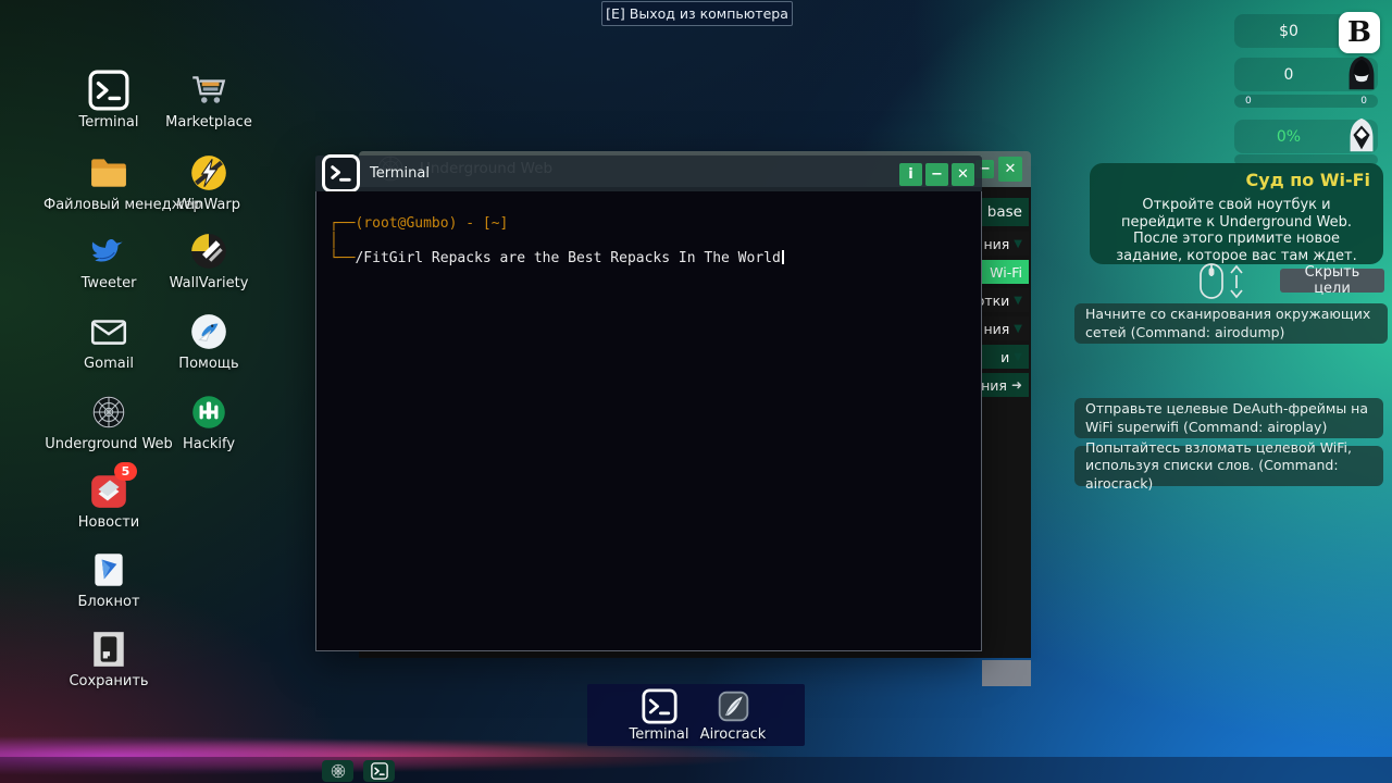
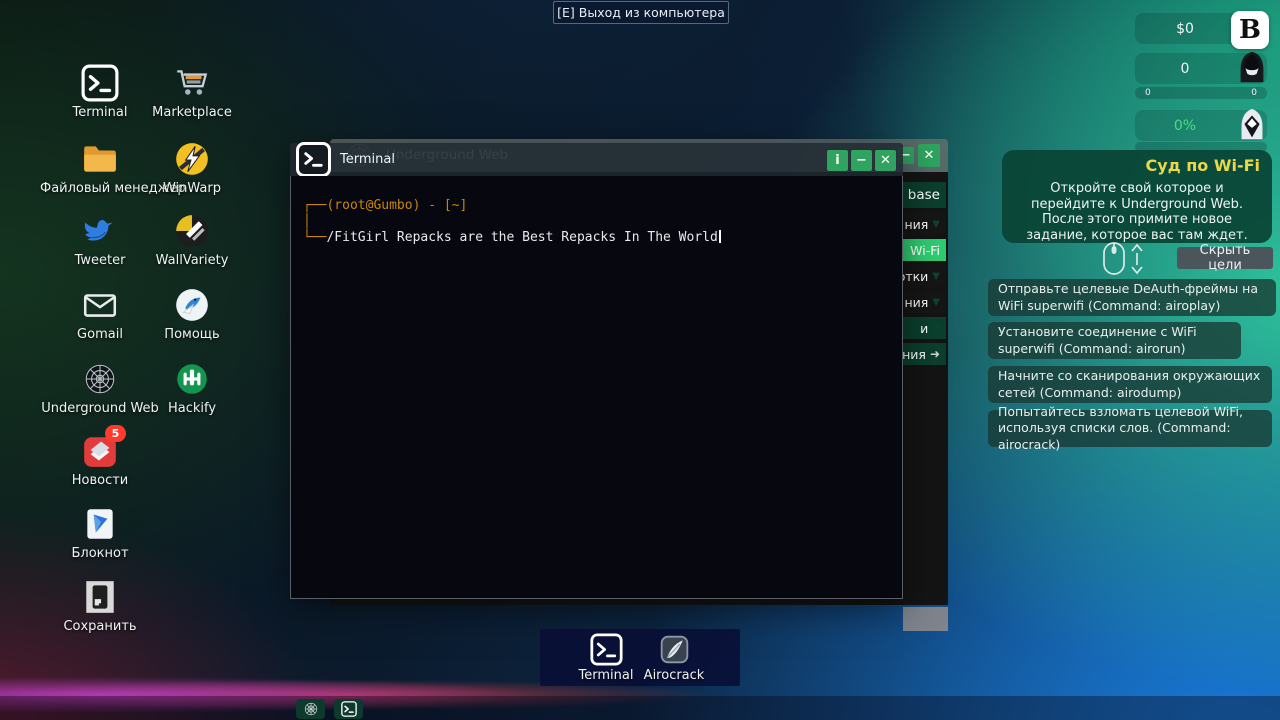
  Terminal
  Marketplace
  Файловый менед
  WinWarp
  Tweeter
  WallVariety
  Gomail
  Помощь
  Underground Web
  Hackify
  5
  Новости
  Блокнот
  Сохранить
  [E] Выход из компьютера
  $0
  B
  0
  0
  0
  0%
  Суд по Wi-Fi
- Откройте свой ноутбук и перейдите к Underground Web. После этого примите новое задание, которое вас там ждет.
+ Откройте свой которое и перейдите к Underground Web. После этого примите новое задание, которое вас там ждет.
  Скрыть цели
- Начните со сканирования окружающих сетей (Command: airodump)
+ Отправьте целевые DeAuth-фреймы на WiFi superwifi (Command: airoplay)
+ Установите соединение с WiFi superwifi (Command: airorun)
- Отправьте целевые DeAuth-фреймы на WiFi superwifi (Command: airoplay)
+ Начните со сканирования окружающих сетей (Command: airodump)
  Попытайтесь взломать целевой WiFi, используя списки слов. (Command: airocrack)
  Underground Web
  ния
  ▼
  Wi-Fi
  тки
  ▼
  ния
  ▼
  и
  ния
  ➜
  −
  ✕
  Terminal
  i
  −
  ✕
  ┌──(root@Gumbo) - [~]
  │
  └──/FitGirl Repacks are the Best Repacks In The World
  Terminal
  Airocrack
